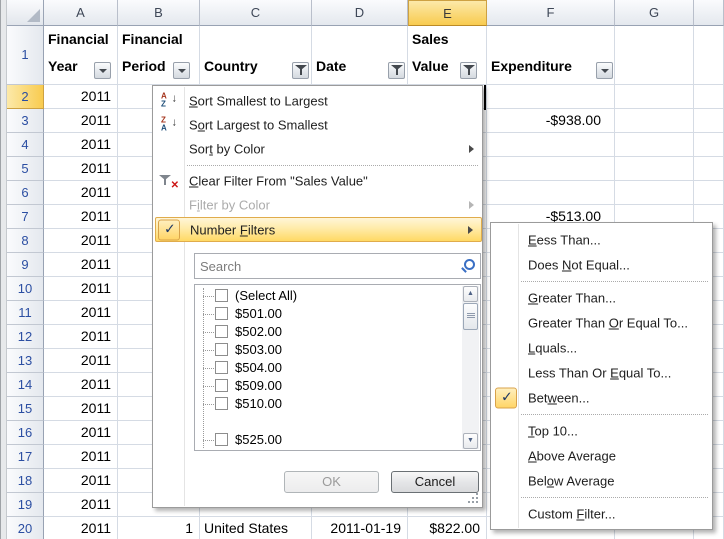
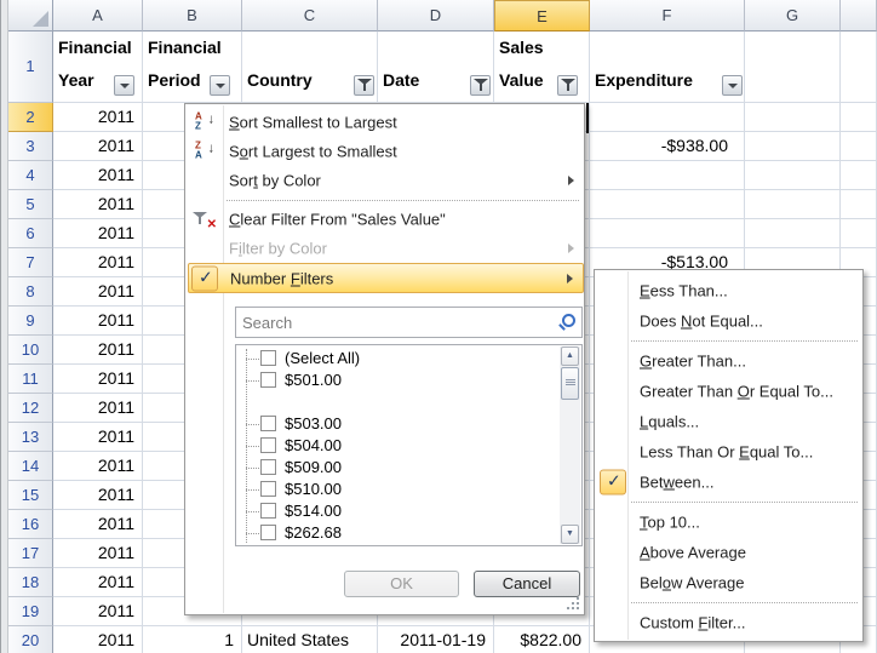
  A
  B
  C
  D
  E
  F
  G
  1
  2
  3
  4
  5
  6
  7
  8
  9
  10
  11
  12
  13
  14
  15
  16
  17
  18
  19
  20
  Financial
  Year
  Financial
  Period
  Country
  Date
  Sales
  Value
  Expenditure
  2011
  2011
  -$938.00
  2011
  2011
  2011
  2011
  -$513.00
  2011
  2011
  2011
  2011
  2011
  2011
  2011
  2011
  2011
  2011
  2011
  2011
  2011
  1
  United States
  2011-01-19
  $822.00
  A
  Z
  ↓
  Sort Smallest to Largest
  Z
  A
  ↓
  Sort Largest to Smallest
  Sort by Color
  ✕
  Clear Filter From "Sales Value"
  Filter by Color
  Number Filters
  Search
  (Select All)
  $501.00
- $502.00
  $503.00
  $504.00
  $509.00
  $510.00
+ $514.00
- $525.00
+ $262.68
  OK
  Cancel
  Eess Than...
  Does Not Equal...
  Greater Than...
  Greater Than Or Equal To...
  Lquals...
  Less Than Or Equal To...
  Between...
  Top 10...
  Above Average
  Below Average
  Custom Filter...
